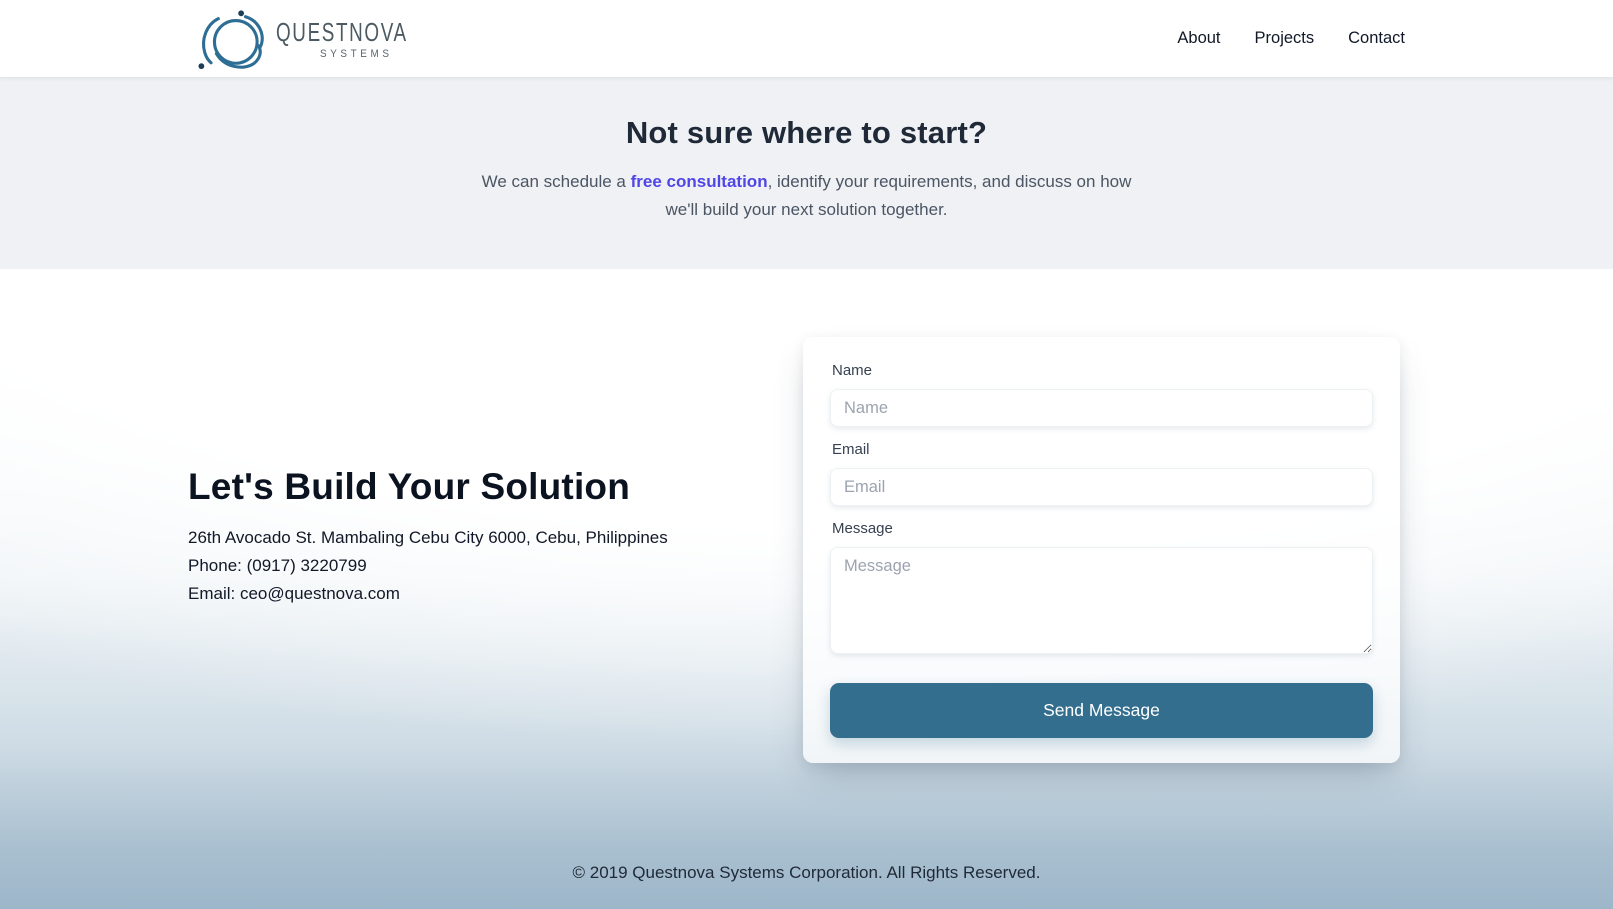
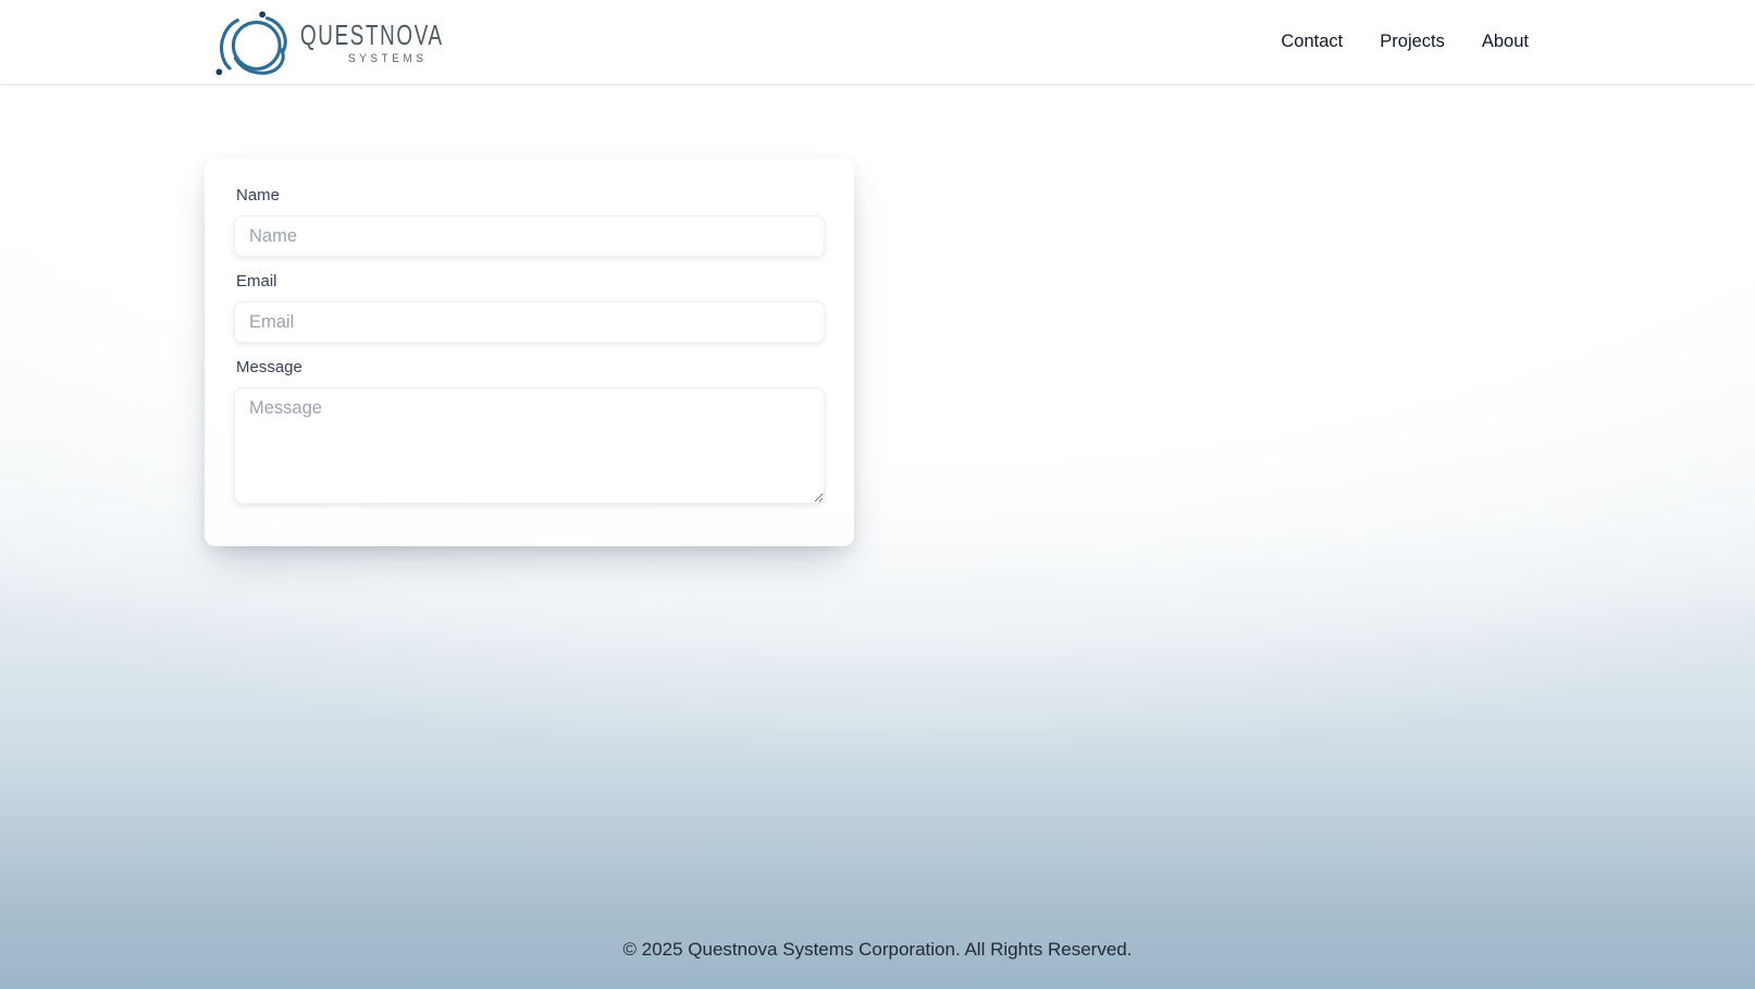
  QUESTNOVA
  SYSTEMS
- About
+ Contact
  Projects
- Contact
+ About
- Not sure where to start?
- We can schedule a free consultation, identify your requirements, and discuss on how
- we'll build your next solution together.
- Let's Build Your Solution
- 26th Avocado St. Mambaling Cebu City 6000, Cebu, Philippines
- Phone: (0917) 3220799
- Email: ceo@questnova.com
  Name
  Name
  Email
  Email
  Message
  Message
- Send Message
- © 2019 Questnova Systems Corporation. All Rights Reserved.
+ © 2025 Questnova Systems Corporation. All Rights Reserved.
